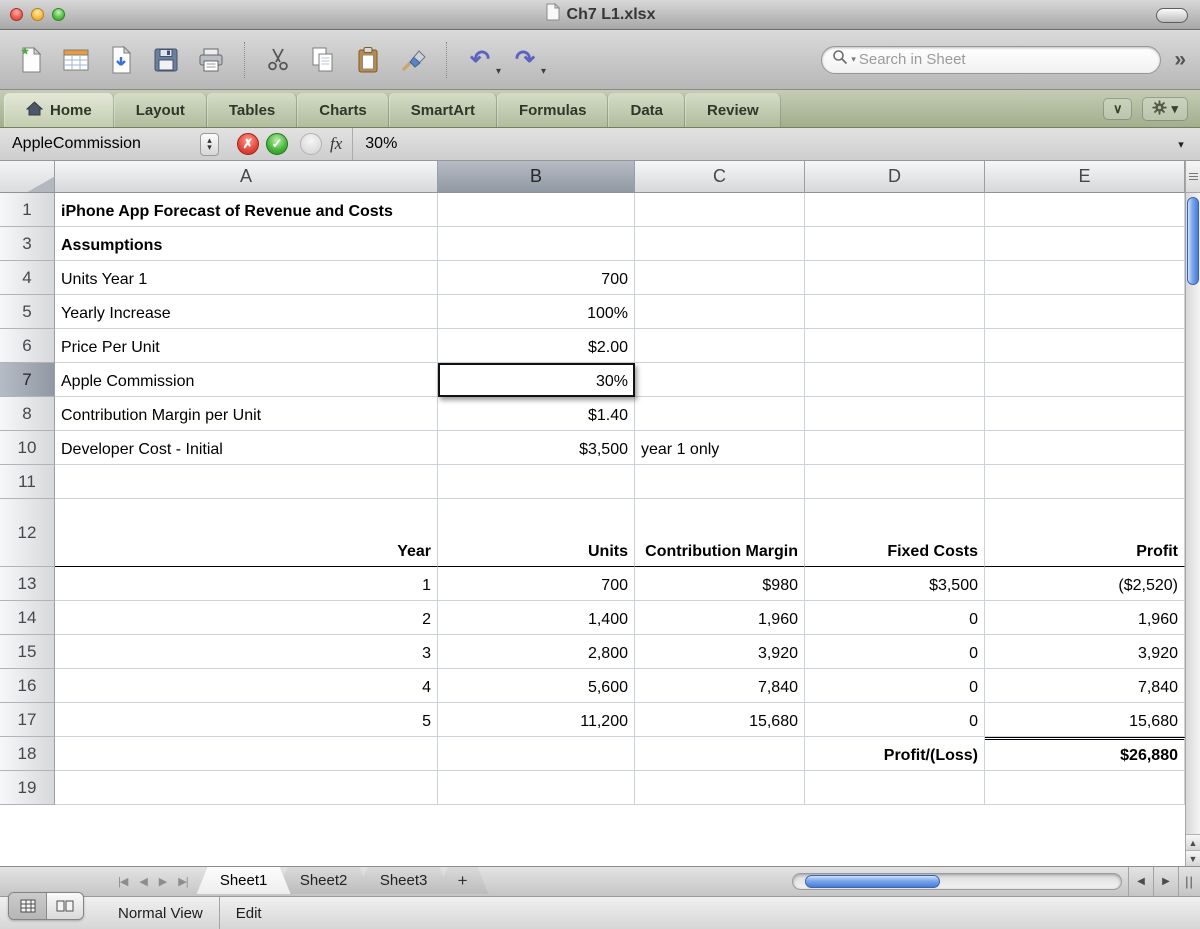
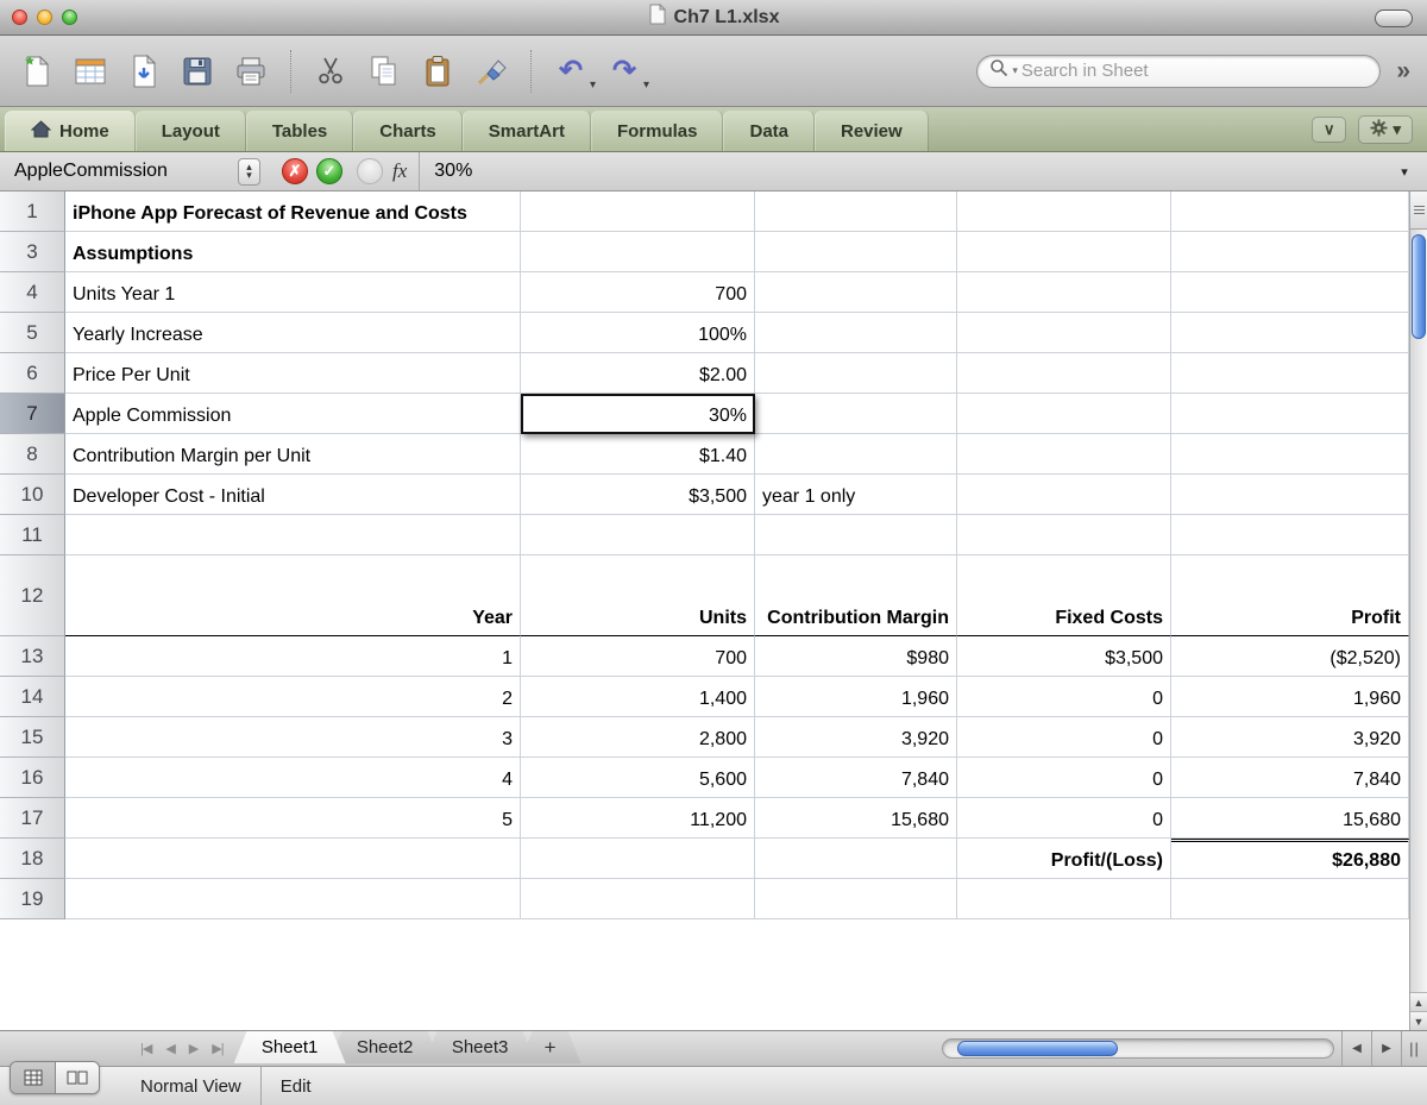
  Ch7 L1.xlsx
  ↶
  ▾
  ↷
  ▾
  ▾
  Search in Sheet
  »
  Home
  Layout
  Tables
  Charts
  SmartArt
  Formulas
  Data
  Review
  ∨
  ▾
  AppleCommission
  ▴
  ▾
  ✗
  ✓
  fx
  30%
  ▾
- 	A	B	C	D	E
  1	iPhone App Forecast of Revenue and Costs
  3	Assumptions
  4	Units Year 1	700
  5	Yearly Increase	100%
  6	Price Per Unit	$2.00
  7	Apple Commission	30%
  8	Contribution Margin per Unit	$1.40
  10	Developer Cost - Initial	$3,500	year 1 only
  11
  12	Year	Units	Contribution Margin	Fixed Costs	Profit
  13	1	700	$980	$3,500	($2,520)
  14	2	1,400	1,960	0	1,960
  15	3	2,800	3,920	0	3,920
  16	4	5,600	7,840	0	7,840
  17	5	11,200	15,680	0	15,680
  18				Profit/(Loss)	$26,880
  19
  ▲
  ▼
  |◀
  ◀
  ▶
  ▶|
  Sheet1
  Sheet2
  Sheet3
  +
  ◀
  ▶
  ||
  Normal View
  Edit
